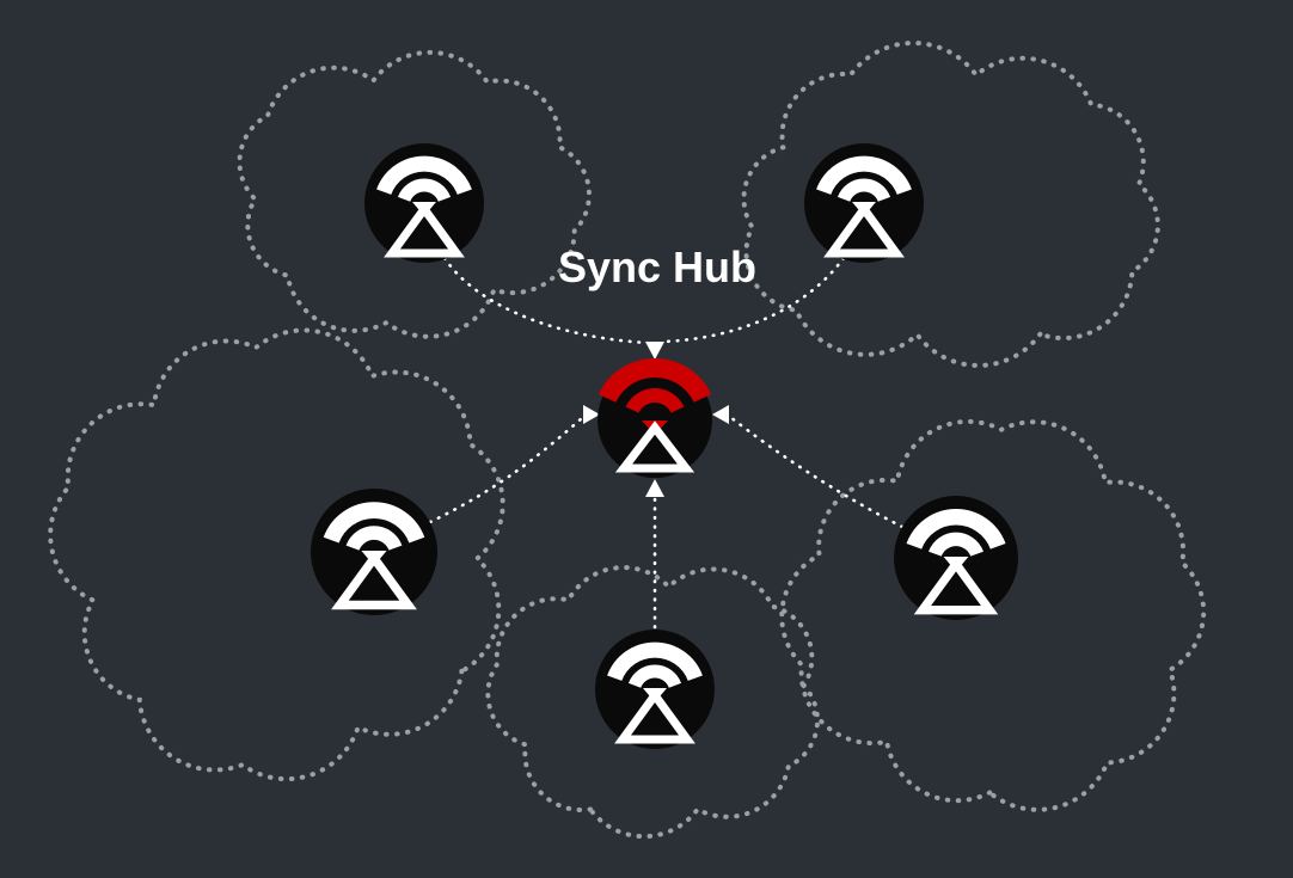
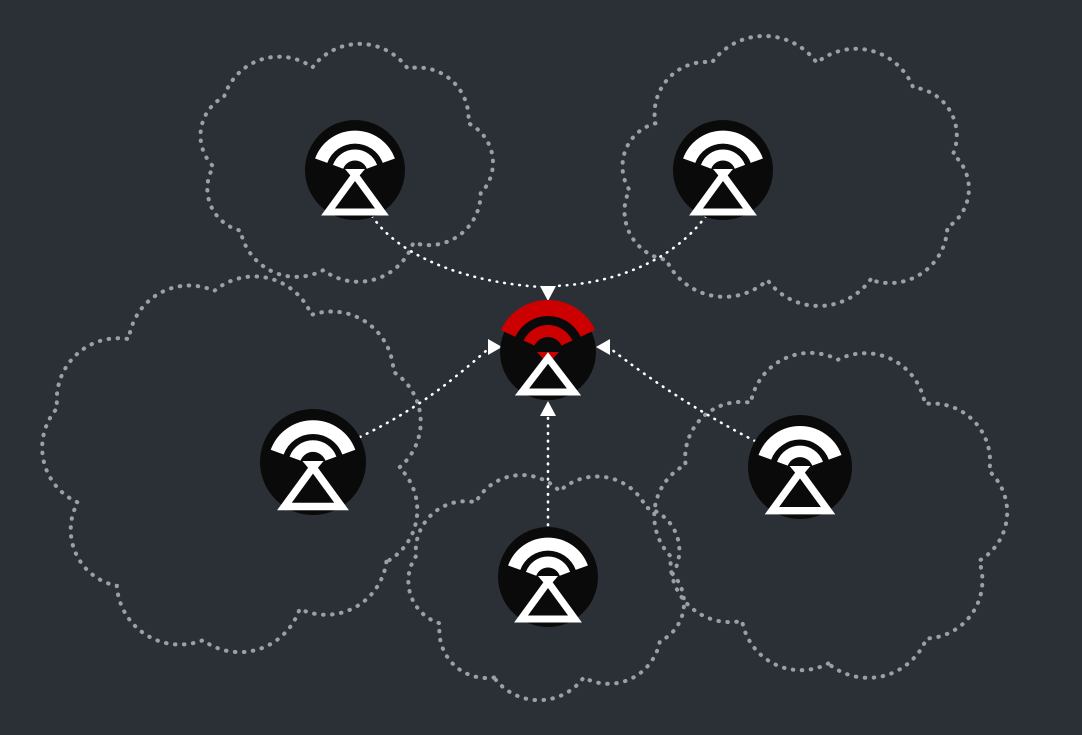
- Sync Hub
